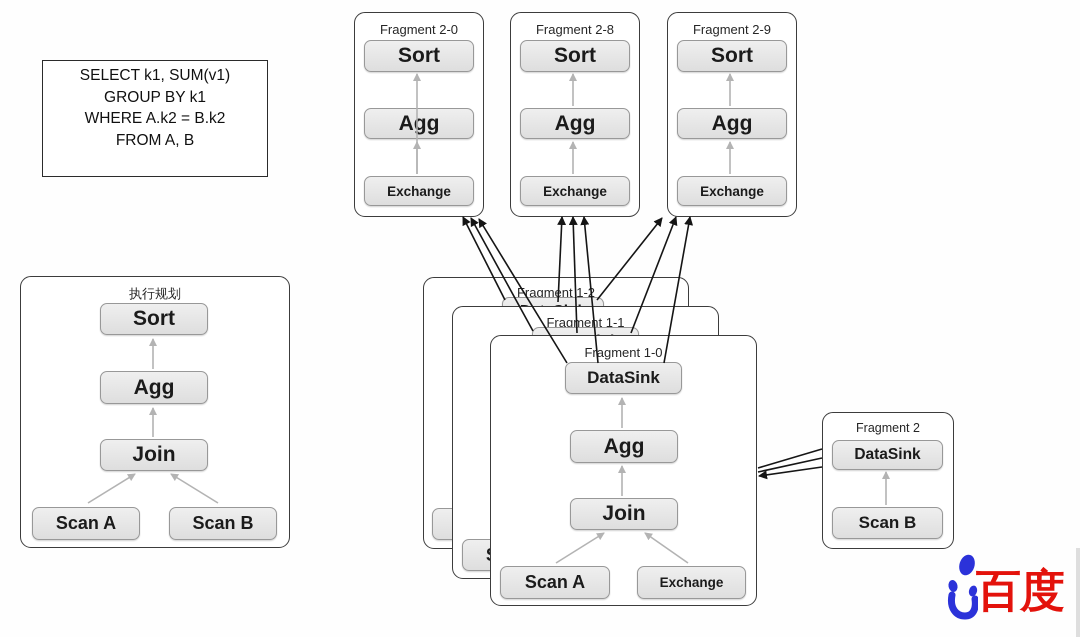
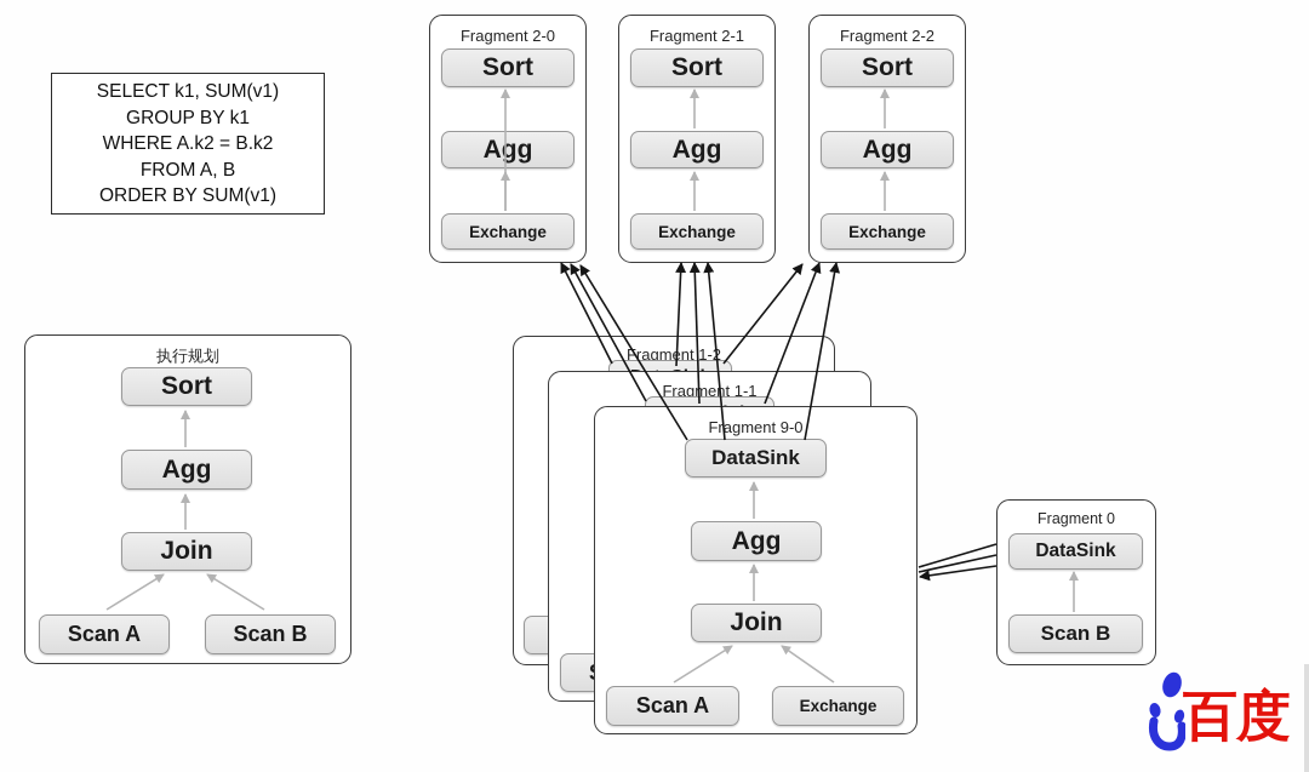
  SELECT k1, SUM(v1)
  GROUP BY k1
  WHERE A.k2 = B.k2
  FROM A, B
+ ORDER BY SUM(v1)
  执行规划
  Sort
  Agg
  Join
  Scan A
  Scan B
  Fragment 2-0
  Sort
  Agg
  Exchange
- Fragment 2-8
+ Fragment 2-1
  Sort
  Agg
  Exchange
- Fragment 2-9
+ Fragment 2-2
  Sort
  Agg
  Exchange
  Fragmnt 1-
  Fragmet 1-1
- Fragment 1-0
+ Fragment 9-0
  DataSink
  Agg
  Join
  Scan A
  Exchange
- Fragment 2
+ Fragment 0
  DataSink
  Scan B
  百度
